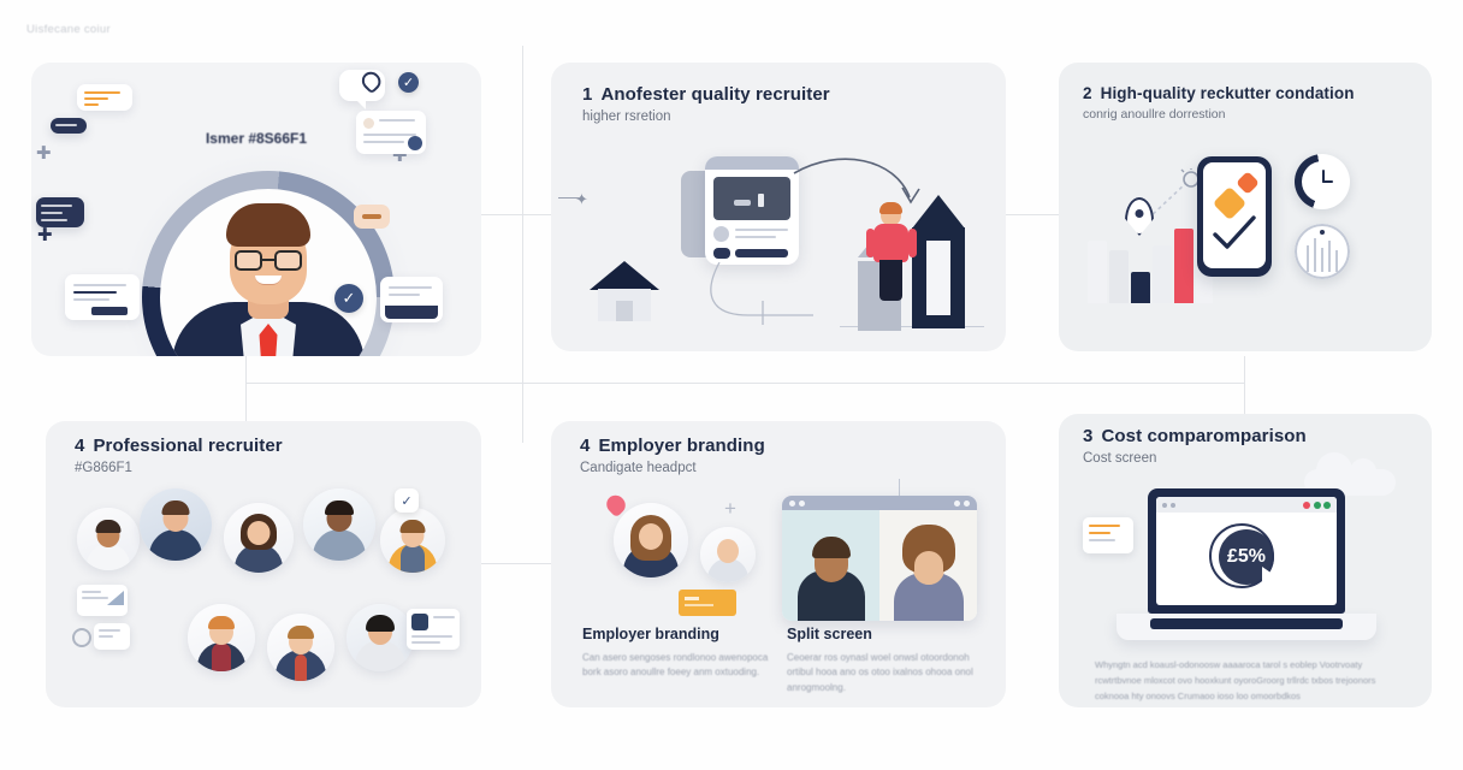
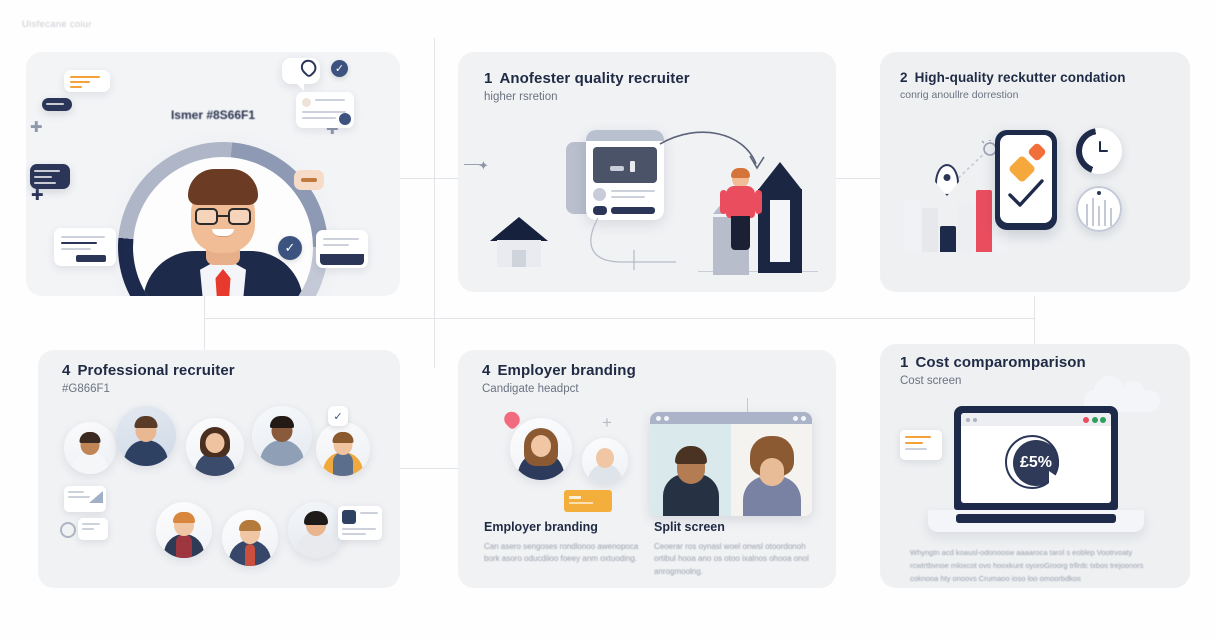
  Uisfecane coiur
  Ismer #8S66F1
  ✚
  ✚
  ✚
  ✓
  ✓
  1 Anofester quality recruiter
  higher rsretion
  ✦
  2 High-quality reckutter condation
  conrig anoullre dorrestion
  4 Professional recruiter
  #G866F1
  ✓
  4 Employer branding
  Candigate headpct
  +
  Employer branding
- Can asero sengoses rondlonoo awenopoca bork asoro anoullre foeey anm oxtuoding.
+ Can asero sengoses rondlonoo awenopoca bork asoro oducdiioo foeey anm oxtuoding.
  Split screen
  Ceoerar ros oynasl woel onwsl otoordonoh ortibul hooa ano os otoo ixalnos ohooa onol anrogmoolng.
- 3 Cost comparomparison
+ 1 Cost comparomparison
  Cost screen
  £5%
  Whyngtn acd koausl-odonoosw aaaaroca tarol s eoblep Vootrvoaty rcwtrtbvnoe mloxcot ovo hooxkunt oyoroGroorg trllrdc txbos trejoonors coknooa hty onoovs Crumaoo ioso loo omoorbdkos
